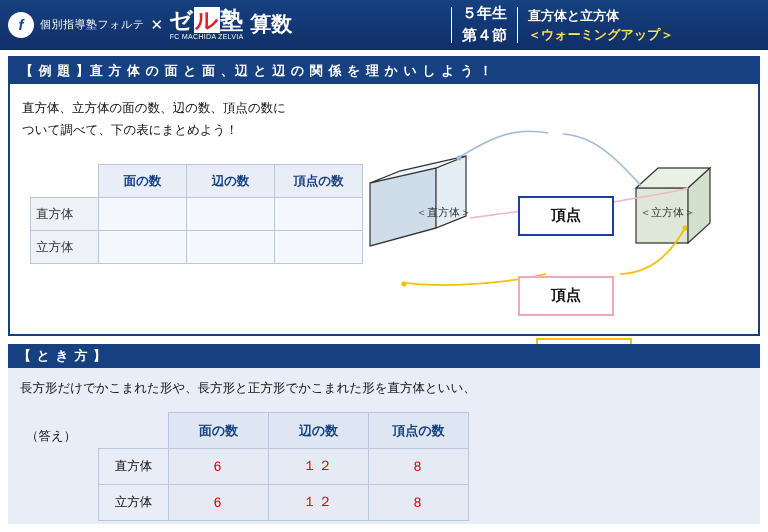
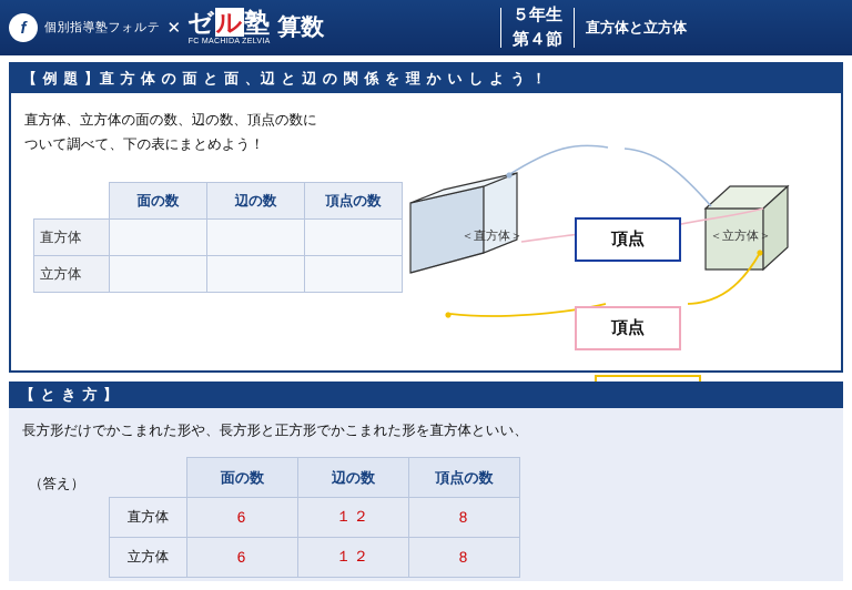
  f
  個別指導塾フォルテ
  ✕
  ゼル塾
  算数
  ５年生
  第４節
  直方体と立方体
- ＜ウォーミングアップ＞
  【 例 題 】直 方 体 の 面 と 面 、辺 と 辺 の 関 係 を 理 か い し よ う ！
  直方体、立方体の面の数、辺の数、頂点の数に
  ついて調べて、下の表にまとめよう！
  	面の数	辺の数	頂点の数
  直方体
  立方体
  ＜直方体＞
  ＜立方体＞
  頂点
  頂点
  【 と き 方 】
  長方形だけでかこまれた形や、長方形と正方形でかこまれた形を直方体といい、
  （答え）
  	面の数	辺の数	頂点の数
  直方体	6	１２	8
  立方体	6	１２	8
